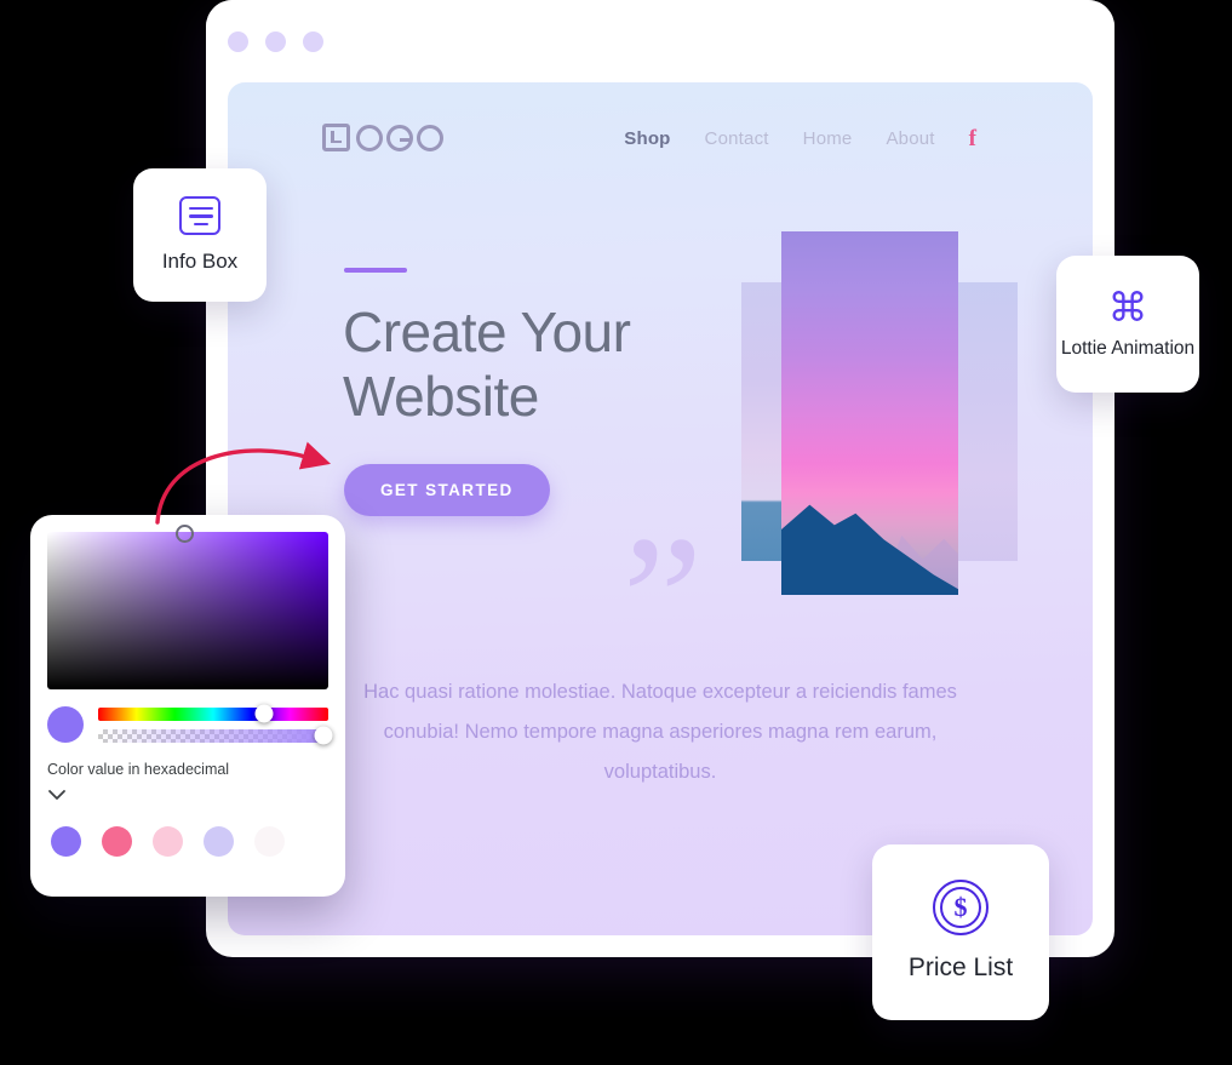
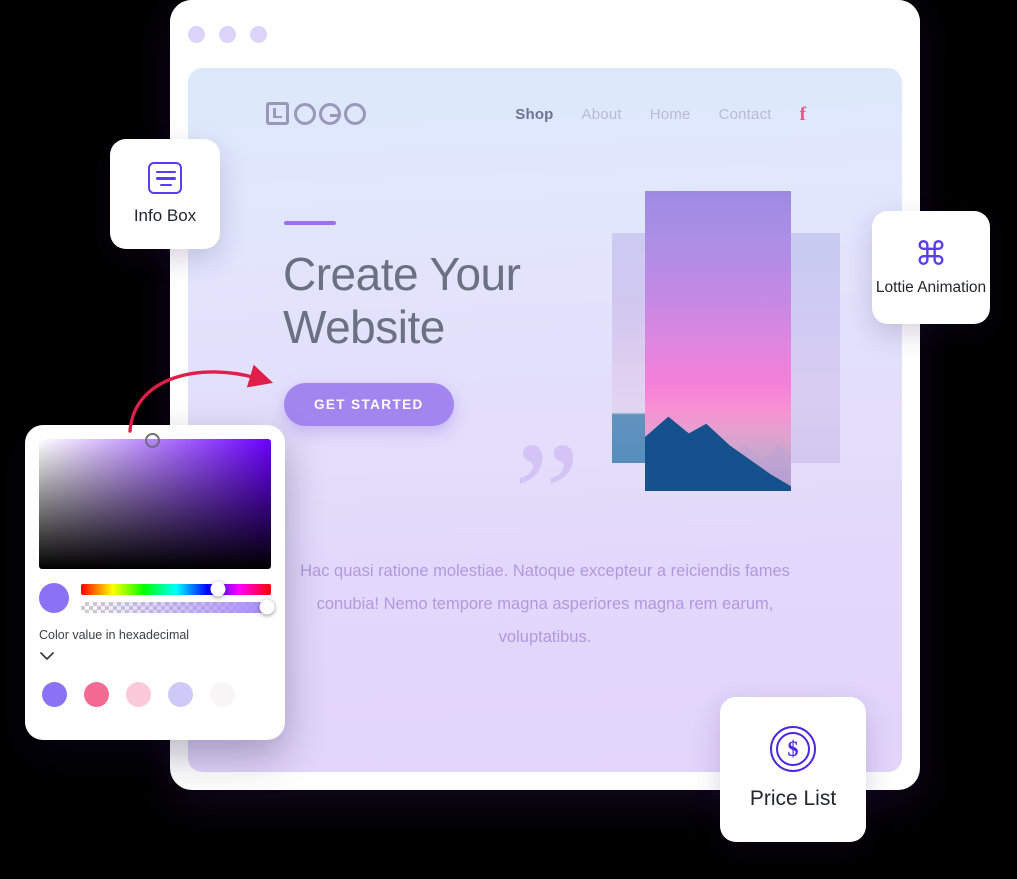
  Shop
- Contact
+ About
  Home
- About
+ Contact
  f
  Create Your Website
  GET STARTED
  ”
  Hac quasi ratione molestiae. Natoque excepteur a reiciendis fames conubia! Nemo tempore magna asperiores magna rem earum, voluptatibus.
  Info Box
  ⌘
  Lottie Animation
  $
  Price List
  Color value in hexadecimal
